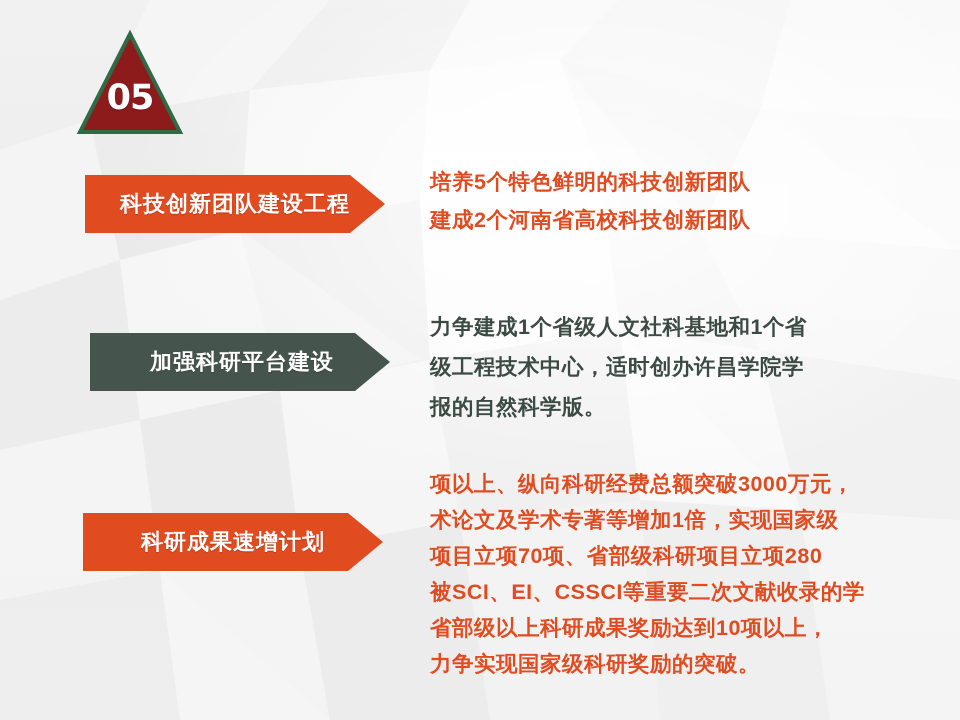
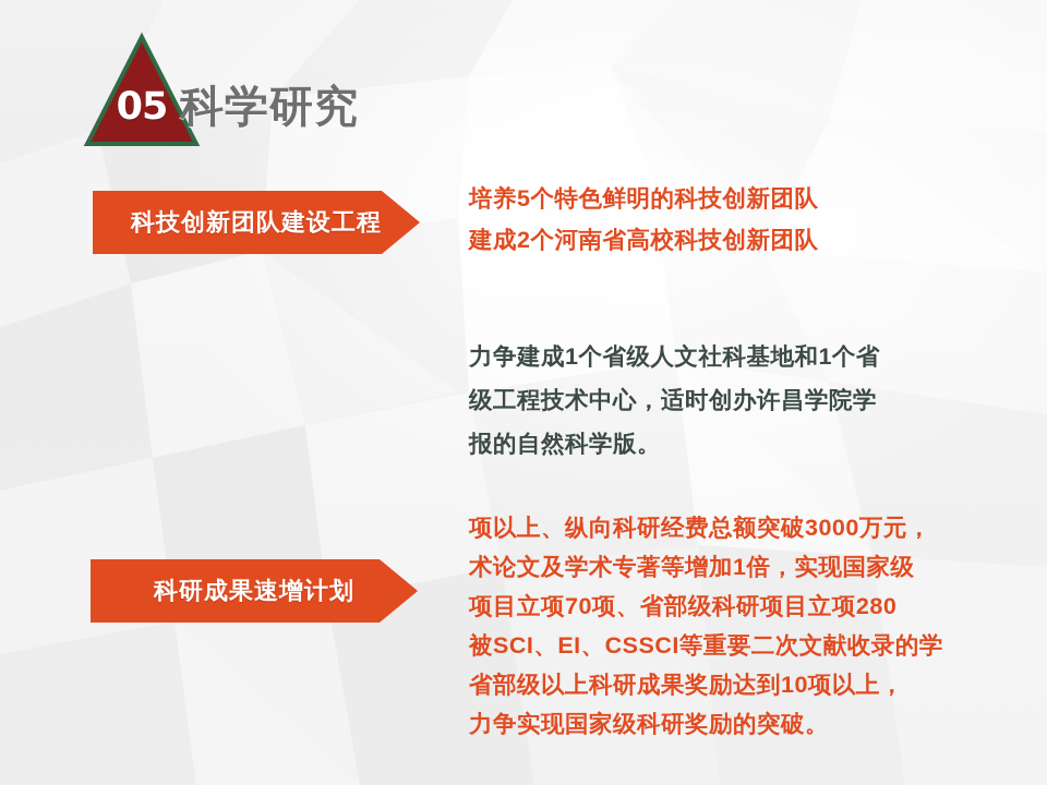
  05
+ 科学研究
  科技创新团队建设工程
  培养5个特色鲜明的科技创新团队
  建成2个河南省高校科技创新团队
- 加强科研平台建设
  力争建成1个省级人文社科基地和1个省
  级工程技术中心，适时创办许昌学院学
  报的自然科学版。
  科研成果速增计划
  项以上、纵向科研经费总额突破3000万元，
  术论文及学术专著等增加1倍，实现国家级
  项目立项70项、省部级科研项目立项280
  被SCI、EI、CSSCI等重要二次文献收录的学
  省部级以上科研成果奖励达到10项以上，
  力争实现国家级科研奖励的突破。
